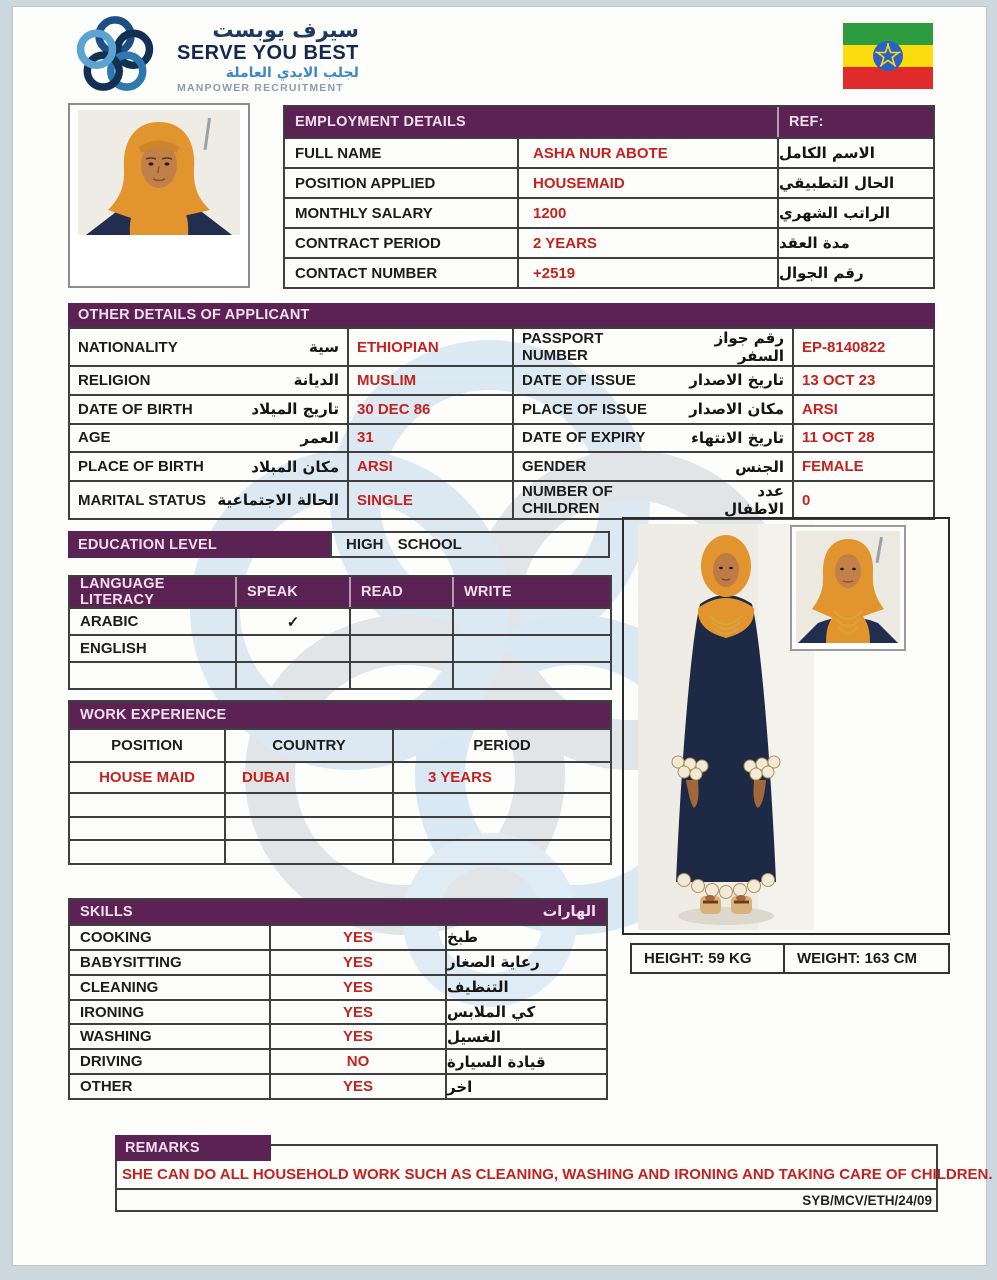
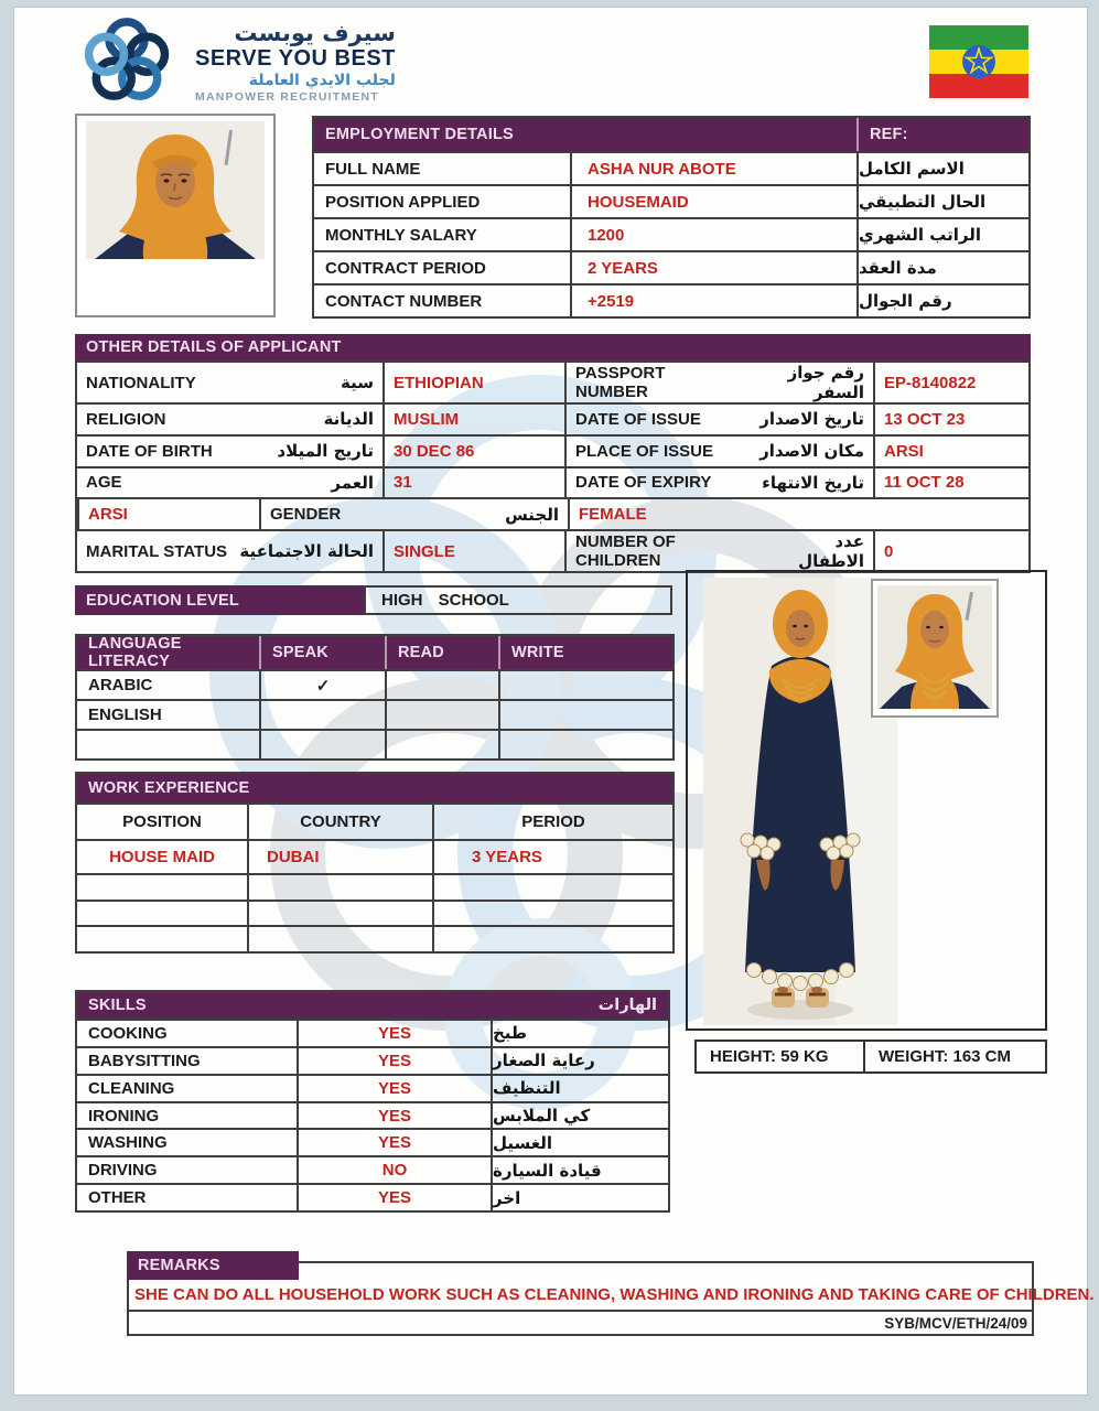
  سيرف يوبست
  SERVE YOU BEST
  لجلب الايدي العاملة
  MANPOWER RECRUITMENT
  EMPLOYMENT DETAILS
  REF:
  FULL NAME
  ASHA NUR ABOTE
  الاسم الكامل
  POSITION APPLIED
  HOUSEMAID
  الحال التطبيقي
  MONTHLY SALARY
  1200
  الراتب الشهري
  CONTRACT PERIOD
  2 YEARS
  مدة العقد
  CONTACT NUMBER
  +2519
  رقم الجوال
  OTHER DETAILS OF APPLICANT
  NATIONALITY
  سية
  ETHIOPIAN
  PASSPORT NUMBER
  رقم جواز السفر
  EP-8140822
  RELIGION
  الديانة
  MUSLIM
  DATE OF ISSUE
  تاريخ الاصدار
  13 OCT 23
  DATE OF BIRTH
  تاريج الميلاد
  30 DEC 86
  PLACE OF ISSUE
  مكان الاصدار
  ARSI
  AGE
  العمر
  31
  DATE OF EXPIRY
  تاريخ الانتهاء
  11 OCT 28
- PLACE OF BIRTH
- مكان المبلاد
  ARSI
  GENDER
  الجنس
  FEMALE
  MARITAL STATUS
  الحالة الاجتماعية
  SINGLE
  NUMBER OF CHILDREN
  عدد الاطفال
  0
  EDUCATION LEVEL
  HIGH SCHOOL
  LANGUAGE LITERACY
  SPEAK
  READ
  WRITE
  ARABIC
  ✓
  ENGLISH
  WORK EXPERIENCE
  POSITION
  COUNTRY
  PERIOD
  HOUSE MAID
  DUBAI
  3 YEARS
  SKILLS
  الهارات
  COOKING
  YES
  طبخ
  BABYSITTING
  YES
  رعاية الصغار
  CLEANING
  YES
  التنظيف
  IRONING
  YES
  كي الملابس
  WASHING
  YES
  الغسيل
  DRIVING
  NO
  قيادة السيارة
  OTHER
  YES
  اخر
  HEIGHT: 59 KG
  WEIGHT: 163 CM
  SHE CAN DO ALL HOUSEHOLD WORK SUCH AS CLEANING, WASHING AND IRONING AND TAKING CARE OF CHILDREN.
  SYB/MCV/ETH/24/09
  REMARKS
